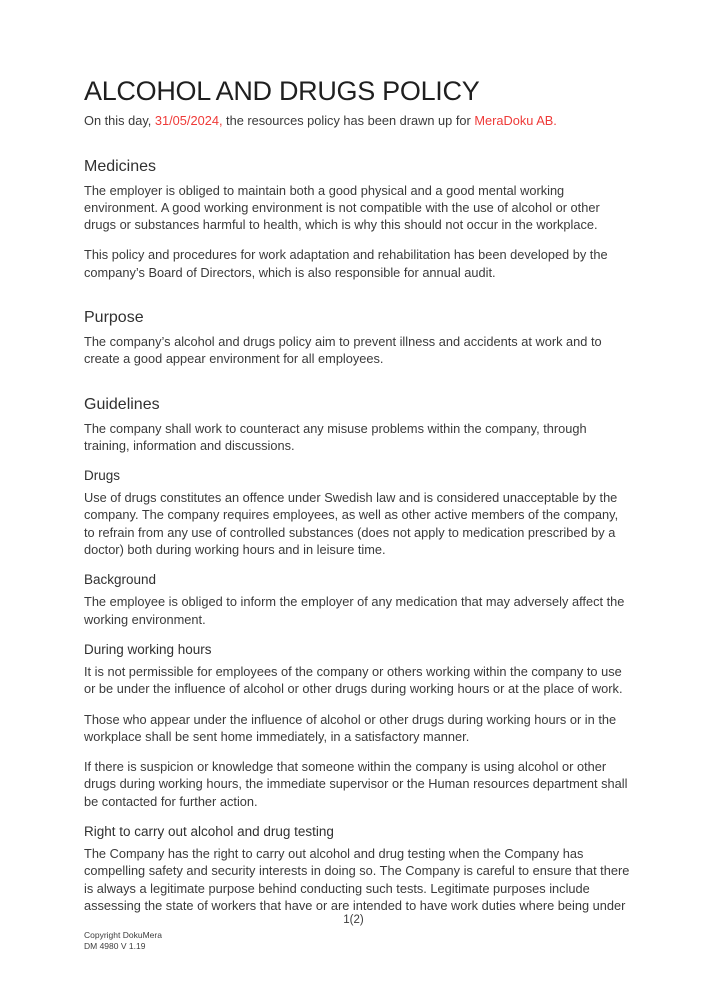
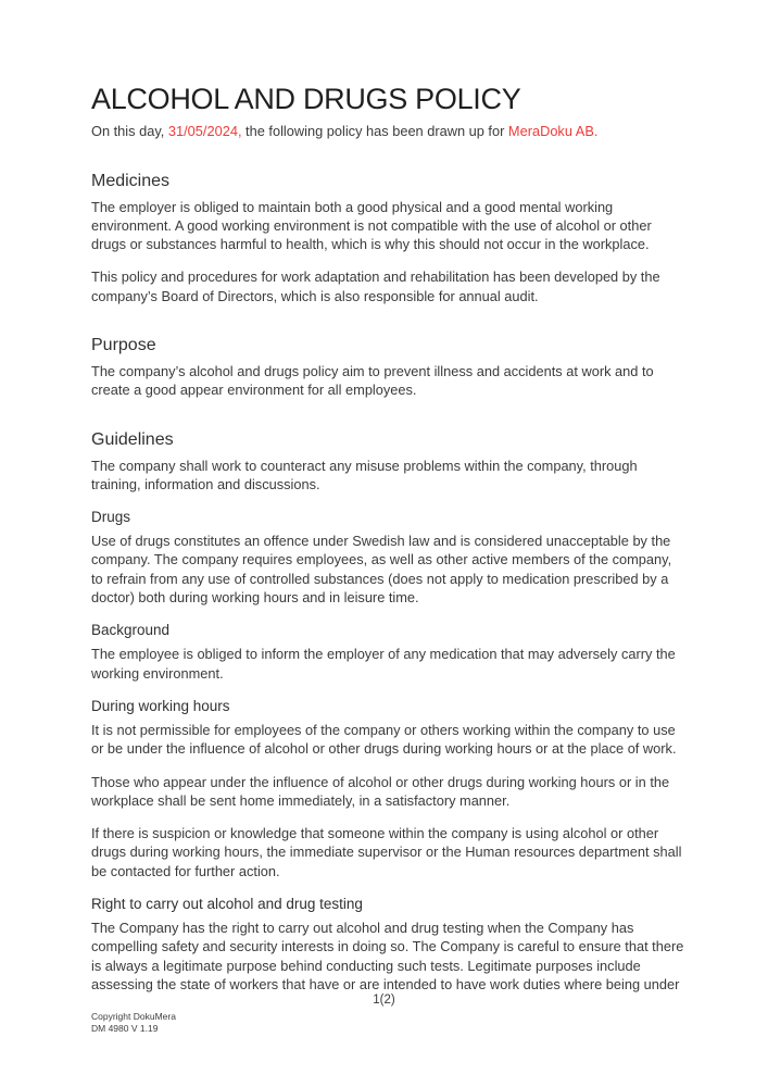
  ALCOHOL AND DRUGS POLICY
- On this day, 31/05/2024, the resources policy has been drawn up for MeraDoku AB.
+ On this day, 31/05/2024, the following policy has been drawn up for MeraDoku AB.
  Medicines
  The employer is obliged to maintain both a good physical and a good mental working environment. A good working environment is not compatible with the use of alcohol or other drugs or substances harmful to health, which is why this should not occur in the workplace.
  This policy and procedures for work adaptation and rehabilitation has been developed by the company’s Board of Directors, which is also responsible for annual audit.
  Purpose
  The company’s alcohol and drugs policy aim to prevent illness and accidents at work and to create a good appear environment for all employees.
  Guidelines
  The company shall work to counteract any misuse problems within the company, through training, information and discussions.
  Drugs
  Use of drugs constitutes an offence under Swedish law and is considered unacceptable by the company. The company requires employees, as well as other active members of the company, to refrain from any use of controlled substances (does not apply to medication prescribed by a doctor) both during working hours and in leisure time.
  Background
- The employee is obliged to inform the employer of any medication that may adversely affect the working environment.
+ The employee is obliged to inform the employer of any medication that may adversely carry the working environment.
  During working hours
  It is not permissible for employees of the company or others working within the company to use or be under the influence of alcohol or other drugs during working hours or at the place of work.
  Those who appear under the influence of alcohol or other drugs during working hours or in the workplace shall be sent home immediately, in a satisfactory manner.
  If there is suspicion or knowledge that someone within the company is using alcohol or other drugs during working hours, the immediate supervisor or the Human resources department shall be contacted for further action.
  Right to carry out alcohol and drug testing
  The Company has the right to carry out alcohol and drug testing when the Company has compelling safety and security interests in doing so. The Company is careful to ensure that there is always a legitimate purpose behind conducting such tests. Legitimate purposes include assessing the state of workers that have or are intended to have work duties where being under
  1(2)
  Copyright DokuMera
  DM 4980 V 1.19
